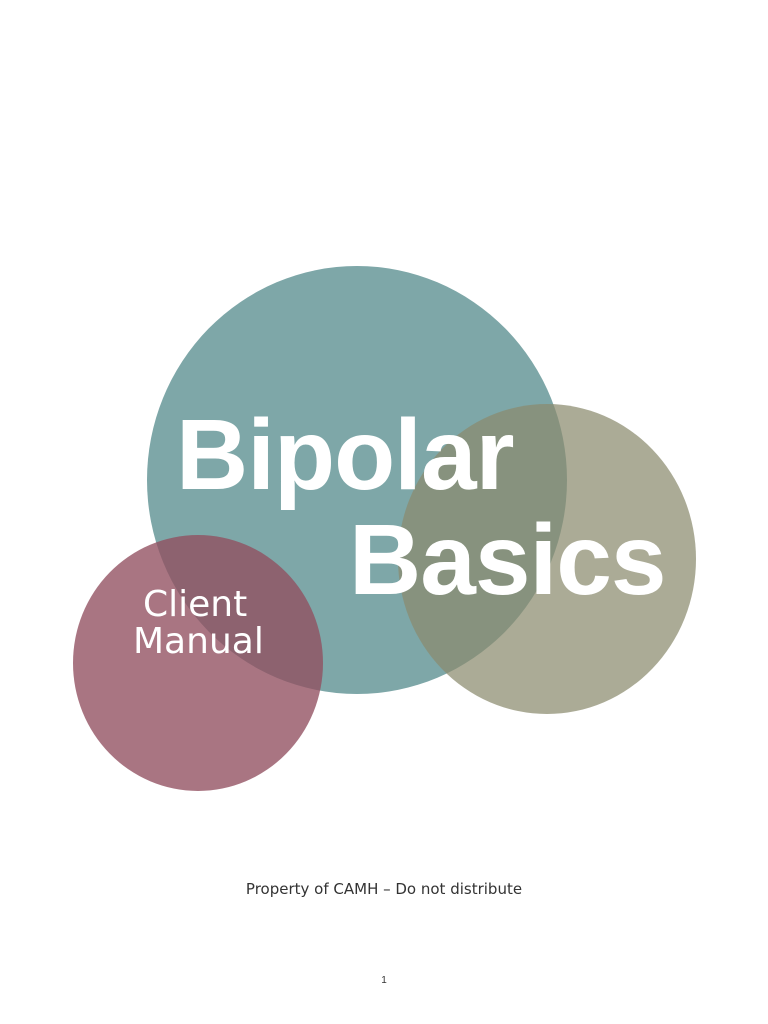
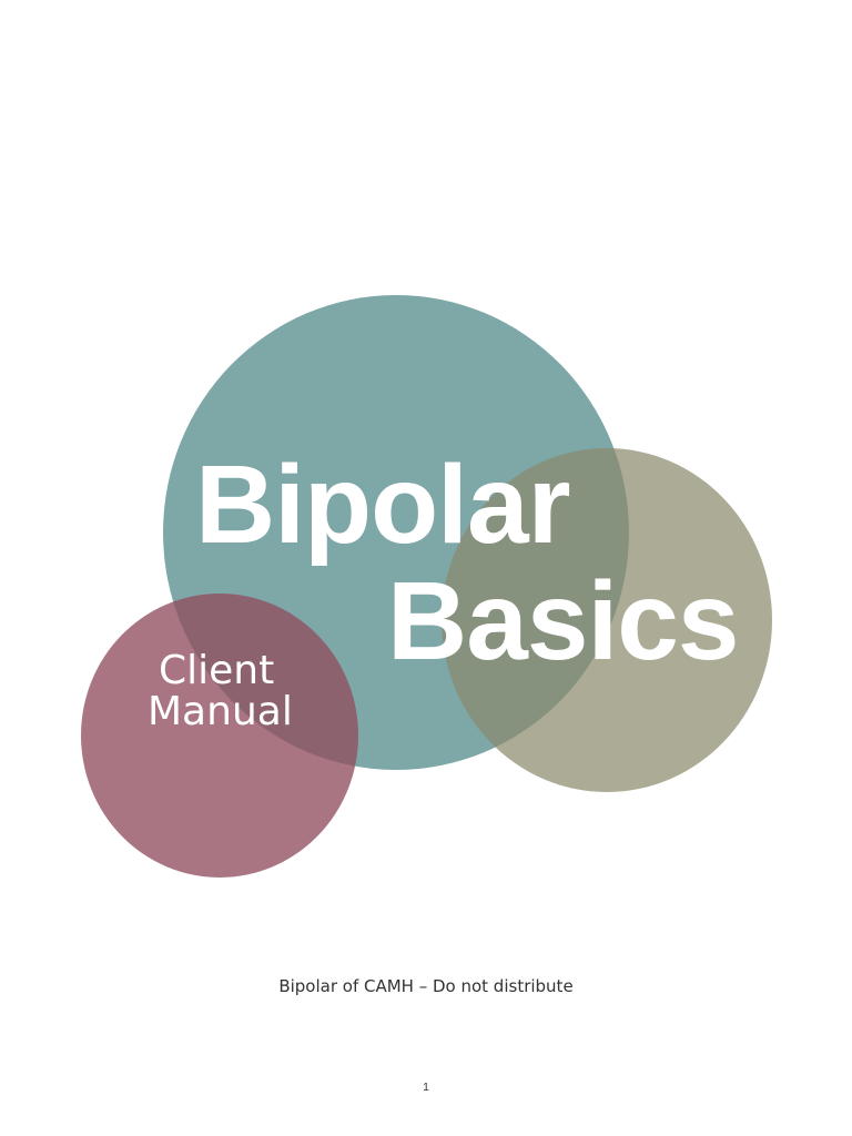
  Bipolar
  Basics
  Client
  Manual
- Property of CAMH – Do not distribute
+ Bipolar of CAMH – Do not distribute
  1
